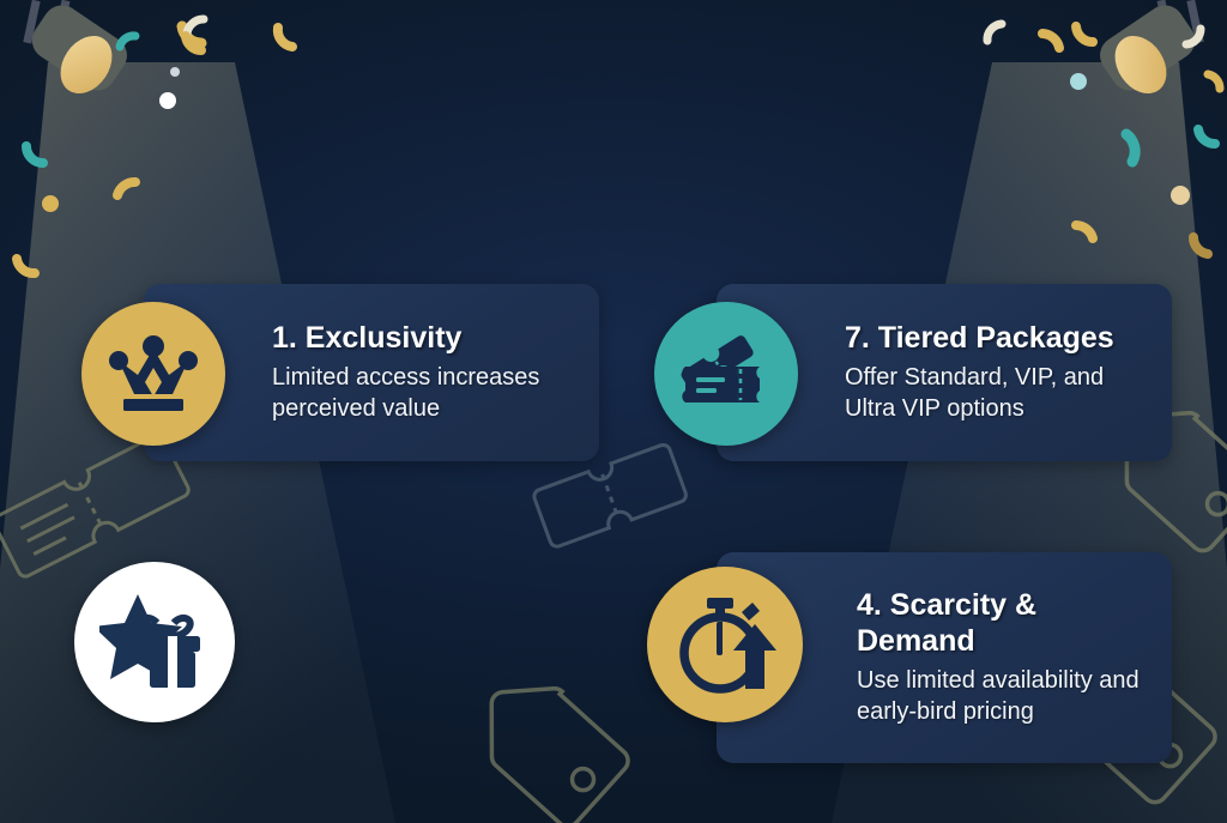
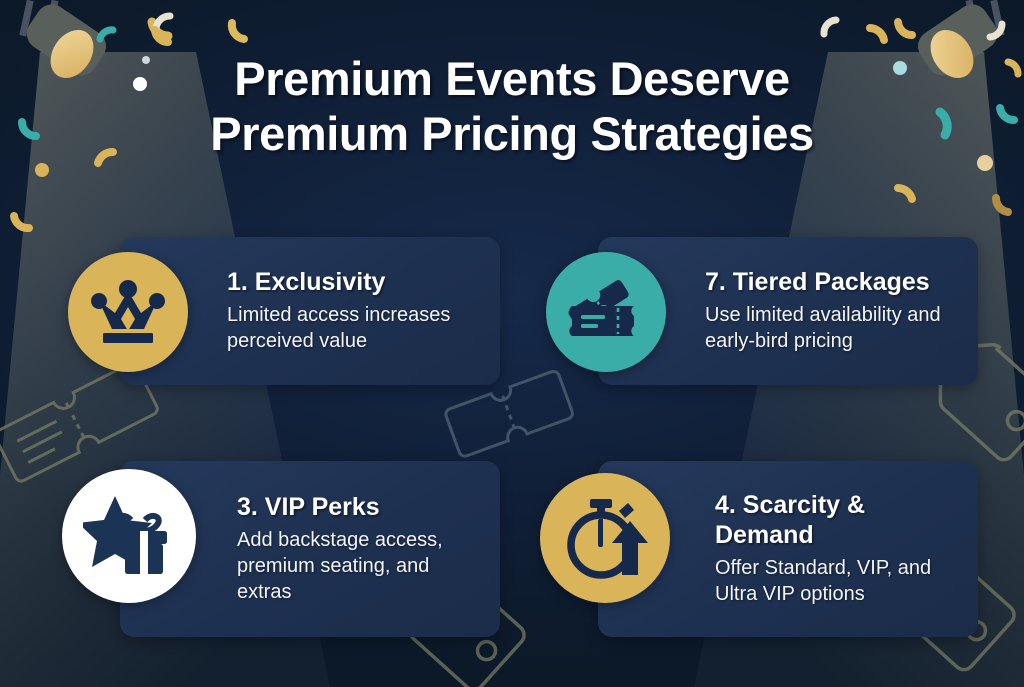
+ Premium Events Deserve
+ Premium Pricing Strategies
  1. Exclusivity
  Limited access increases perceived value
  7. Tiered Packages
- Offer Standard, VIP, and Ultra VIP options
+ Use limited availability and early-bird pricing
+ 3. VIP Perks
+ Add backstage access, premium seating, and extras
  4. Scarcity & Demand
- Use limited availability and early-bird pricing
+ Offer Standard, VIP, and Ultra VIP options
